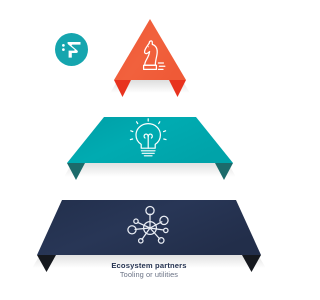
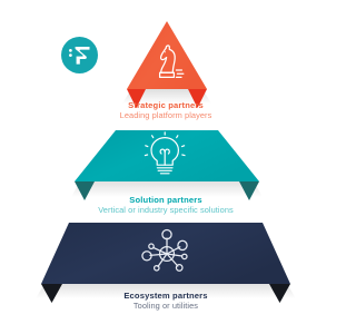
+ Strategic partners
+ Leading platform players
+ Solution partners
+ Vertical or industry specific solutions
  Ecosystem partners
  Tooling or utilities
